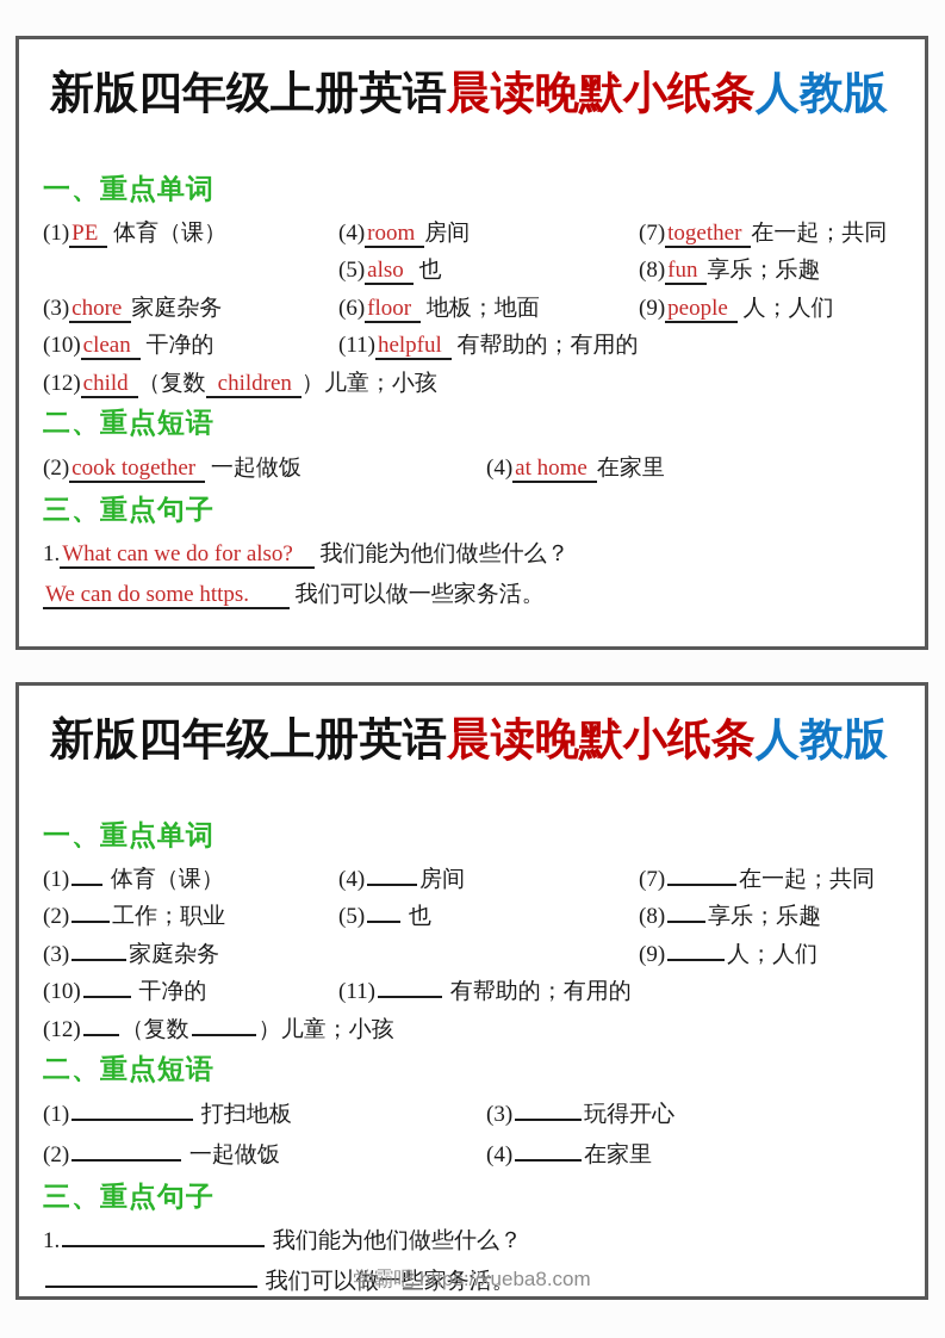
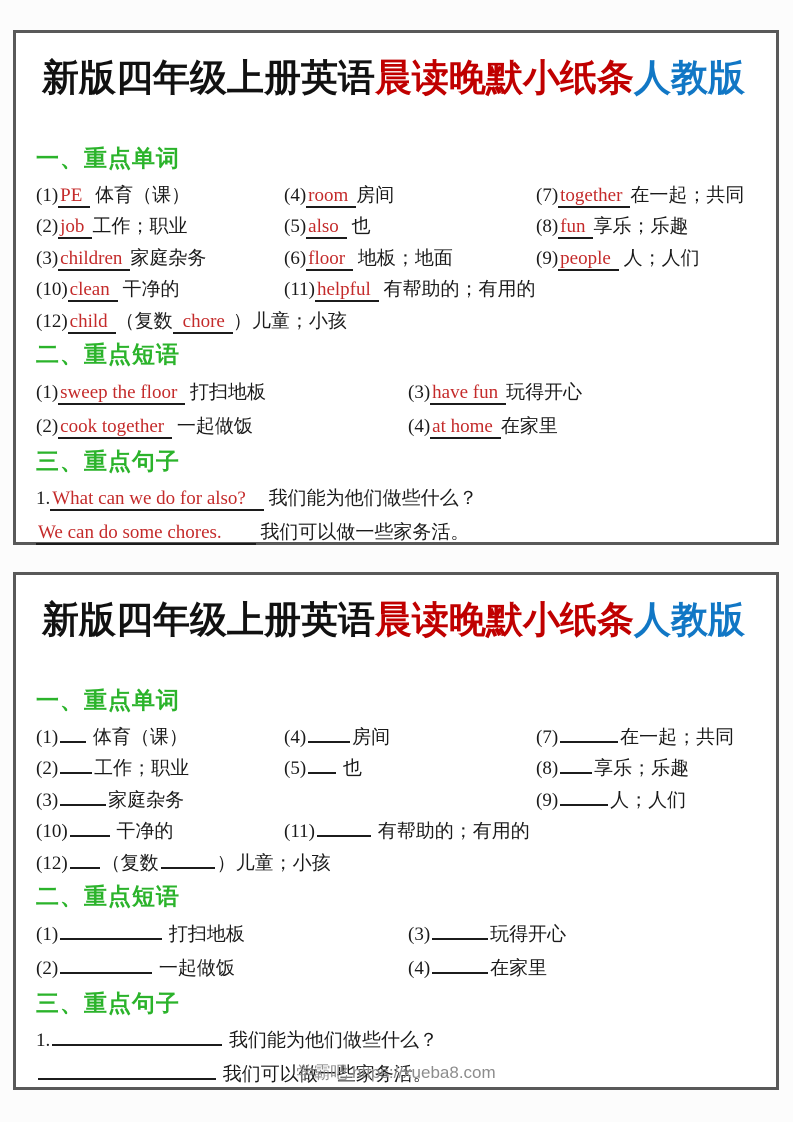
  新版四年级上册英语晨读晚默小纸条人教版
  一、重点单词
  (1)PE 体育（课）
  (4)room 房间
  (7)together 在一起；共同
+ (2)job 工作；职业
  (5)also 也
  (8)fun 享乐；乐趣
- (3)chore 家庭杂务
+ (3)children 家庭杂务
  (6)floor 地板；地面
  (9)people 人；人们
  (10)clean 干净的
  (11)helpful 有帮助的；有用的
- (12)child （复数 children ）儿童；小孩
+ (12)child （复数 chore ）儿童；小孩
  二、重点短语
+ (1)sweep the floor 打扫地板
+ (3)have fun 玩得开心
  (2)cook together 一起做饭
  (4)at home 在家里
  三、重点句子
  1.What can we do for also? 我们能为他们做些什么？
- We can do some https. 我们可以做一些家务活。
+ We can do some chores. 我们可以做一些家务活。
  新版四年级上册英语晨读晚默小纸条人教版
  一、重点单词
  (1) 体育（课）
  (4) 房间
  (7) 在一起；共同
  (2) 工作；职业
  (5) 也
  (8) 享乐；乐趣
  (3) 家庭杂务
  (9) 人；人们
  (10) 干净的
  (11) 有帮助的；有用的
  (12) （复数 ）儿童；小孩
  二、重点短语
  (1) 打扫地板
  (3) 玩得开心
  (2) 一起做饭
  (4) 在家里
  三、重点句子
  1. 我们能为他们做些什么？
  我们可以做一些家务活。
  学霸吧 https://xueba8.com
